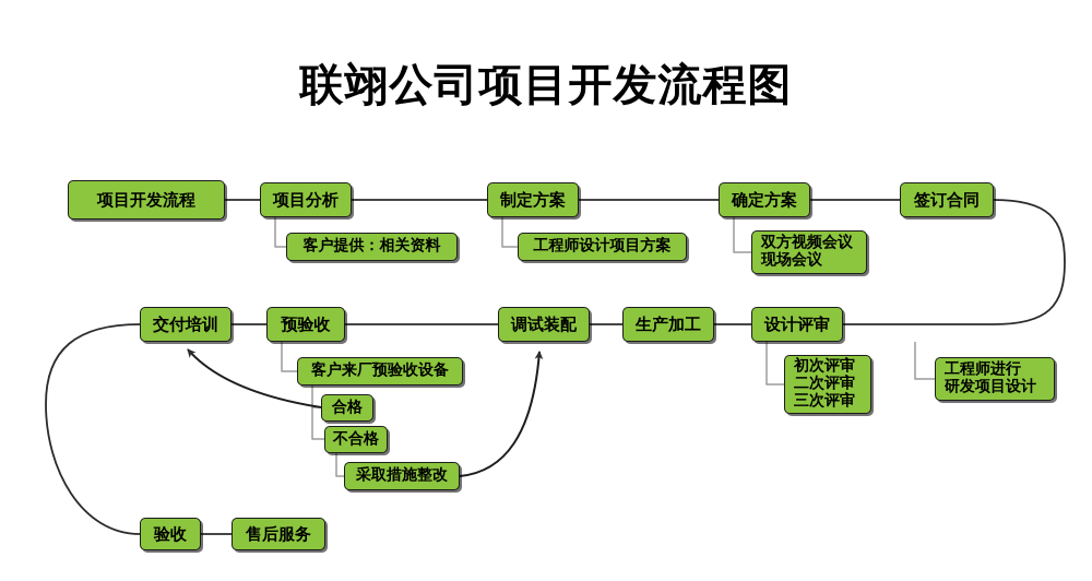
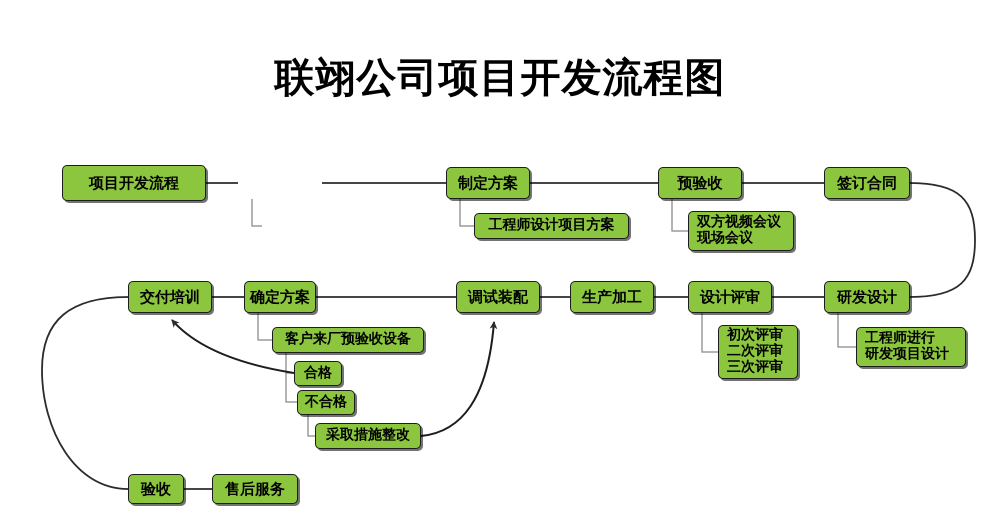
  联翊公司项目开发流程图
  项目开发流程
- 项目分析
- 客户提供：相关资料
  制定方案
  工程师设计项目方案
- 确定方案
+ 预验收
  双方视频会议
  现场会议
  签订合同
+ 研发设计
  工程师进行
  研发项目设计
  设计评审
  初次评审
  二次评审
  三次评审
  生产加工
  调试装配
- 预验收
+ 确定方案
  客户来厂预验收设备
  合格
  不合格
  采取措施整改
  交付培训
  验收
  售后服务
